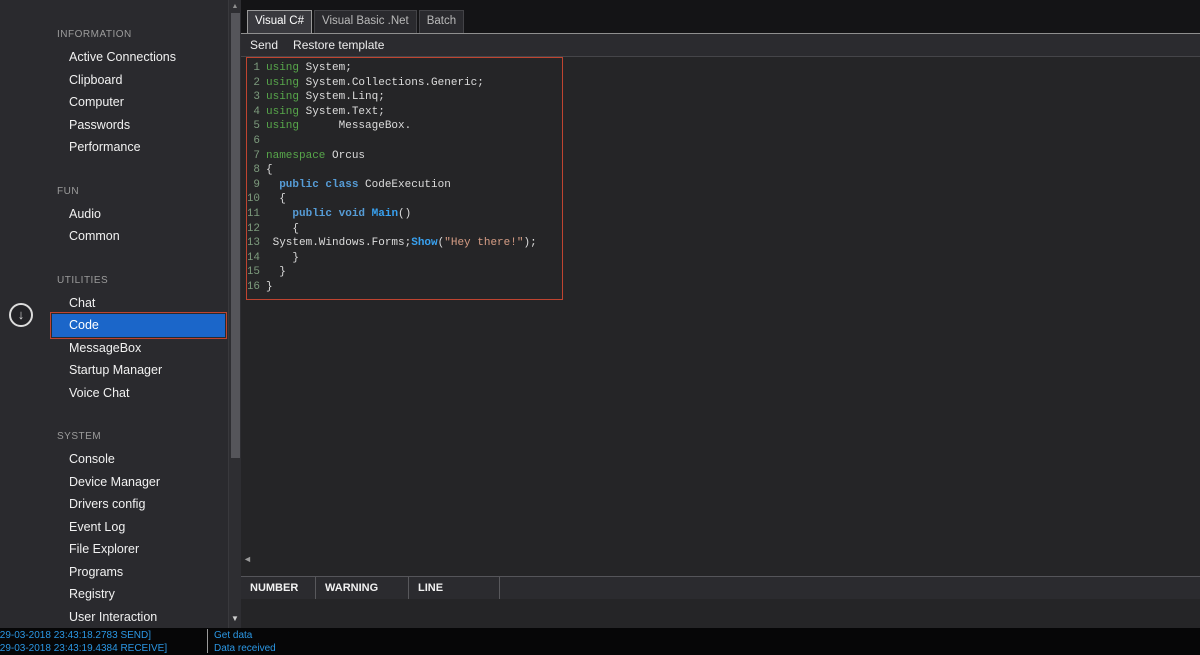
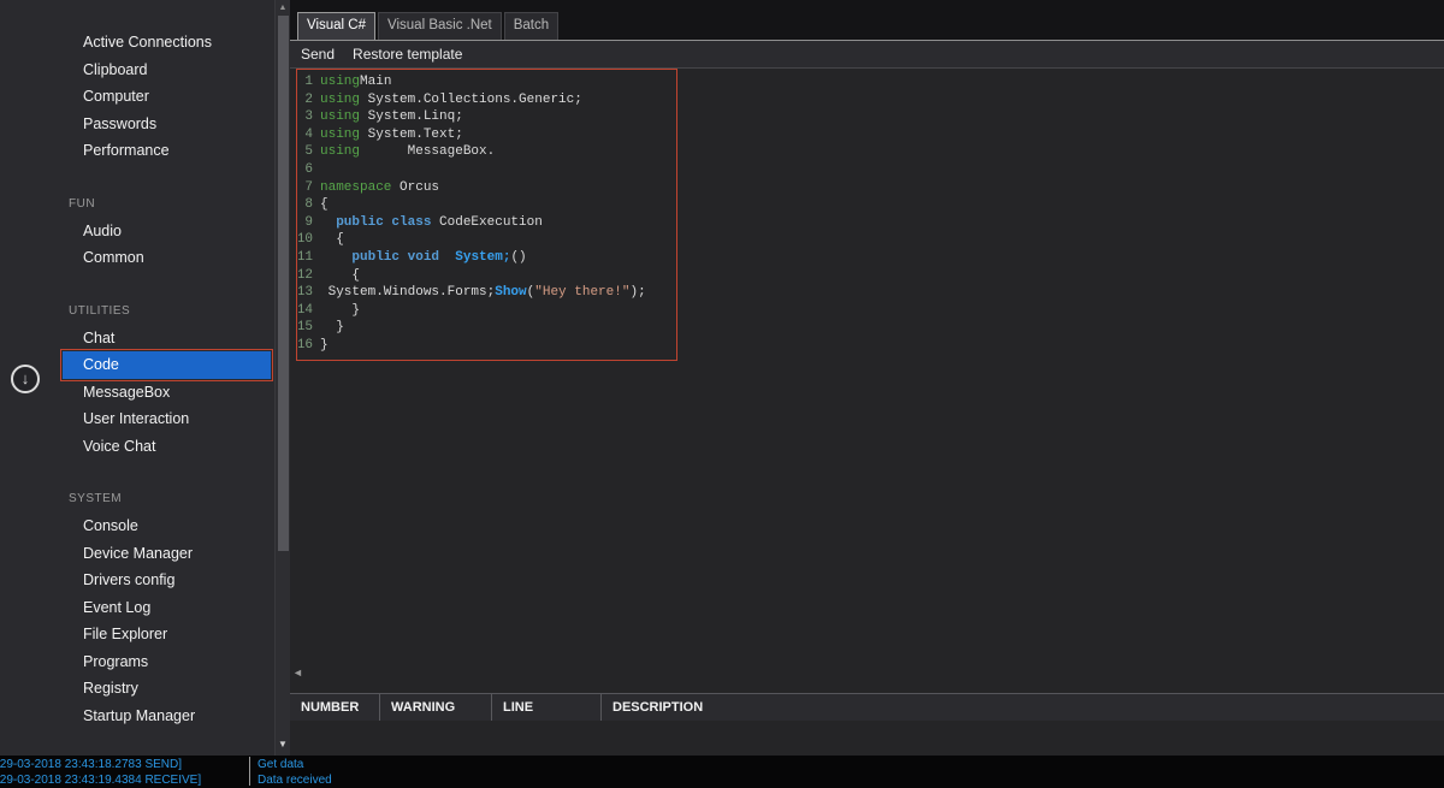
- INFORMATION
  Active Connections
  Clipboard
  Computer
  Passwords
  Performance
  FUN
  Audio
  Common
  UTILITIES
  Chat
  Code
  MessageBox
- Startup Manager
+ User Interaction
  Voice Chat
  SYSTEM
  Console
  Device Manager
  Drivers config
  Event Log
  File Explorer
  Programs
  Registry
- User Interaction
+ Startup Manager
  ↓
  ▼
  Visual C#
  Visual Basic .Net
  Batch
  Send
  Restore template
  1
- using System;
+ usingMain
  2
  using System.Collections.Generic;
  3
  using System.Linq;
  4
  using System.Text;
  5
  using MessageBox.
  6
  7
  namespace Orcus
  8
  {
  9
  public class CodeExecution
  10
  {
  11
- public void Main()
+ public void System;()
  12
  {
  13
  System.Windows.Forms;Show("Hey there!");
  14
  }
  15
  }
  16
  }
  ◄
  NUMBER
  WARNING
  LINE
+ DESCRIPTION
  29-03-2018 23:43:18.2783 SEND]
  Get data
  29-03-2018 23:43:19.4384 RECEIVE]
  Data received
